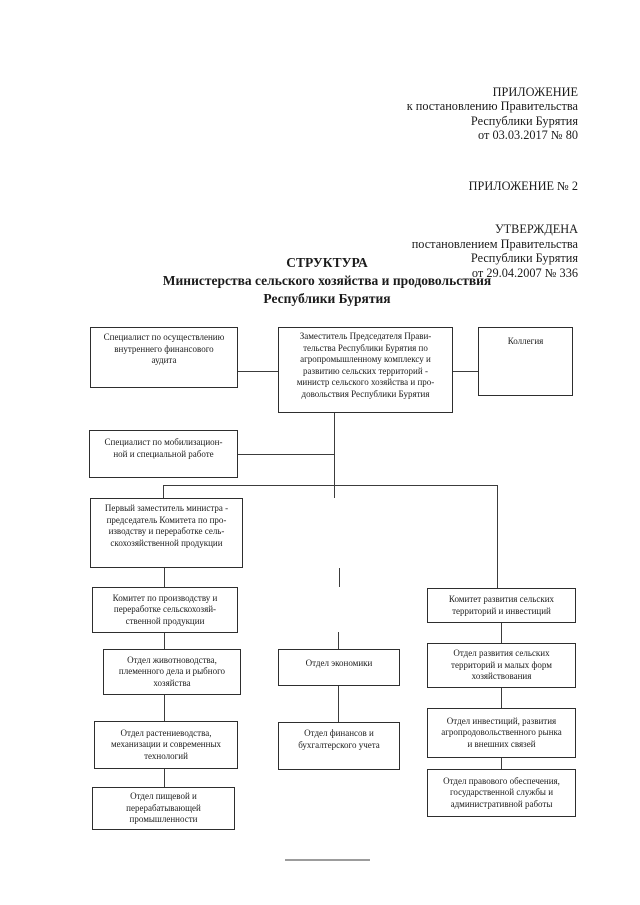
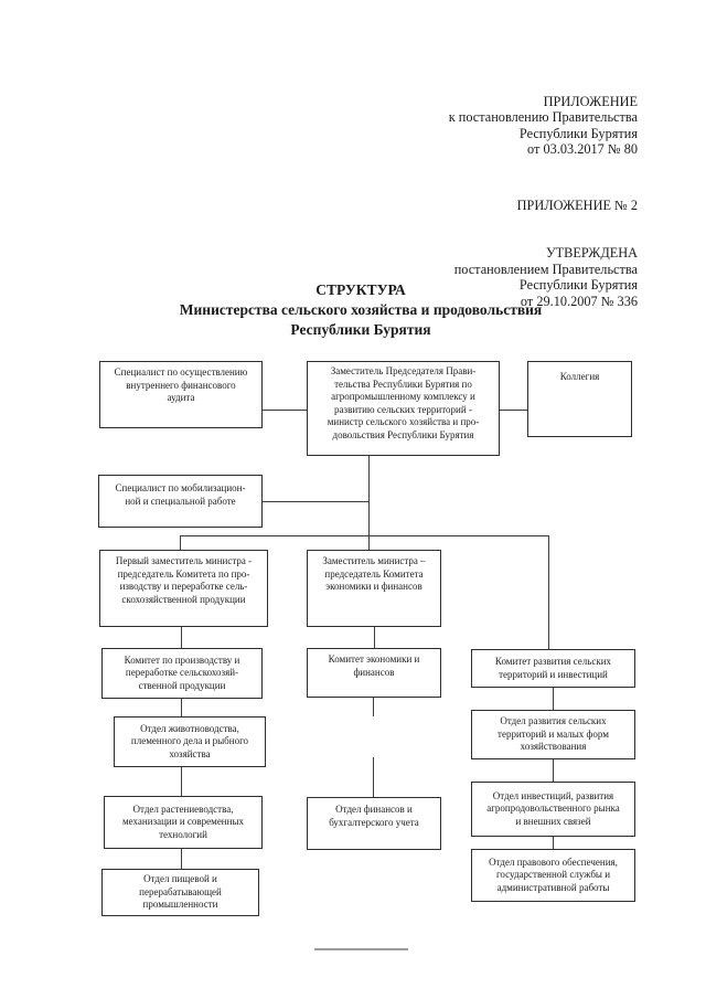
  ПРИЛОЖЕНИЕ к постановлению Правительства Республики Бурятия от 03.03.2017 № 80
  ПРИЛОЖЕНИЕ № 2
- УТВЕРЖДЕНА постановлением Правительства Республики Бурятия от 29.04.2007 № 336
+ УТВЕРЖДЕНА постановлением Правительства Республики Бурятия от 29.10.2007 № 336
  СТРУКТУРА
  Министерства сельского хозяйства и продовольствия
  Республики Бурятия
  Специалист по осуществлению
  внутреннего финансового
  аудита
  Заместитель Председателя Прави-
  тельства Республики Бурятия по
  агропромышленному комплексу и
  развитию сельских территорий -
  министр сельского хозяйства и про-
  довольствия Республики Бурятия
  Коллегия
  Специалист по мобилизацион-
  ной и специальной работе
  Первый заместитель министра -
  председатель Комитета по про-
  изводству и переработке сель-
  скохозяйственной продукции
+ Заместитель министра –
+ председатель Комитета
+ экономики и финансов
  Комитет по производству и
  переработке сельскохозяй-
  ственной продукции
+ Комитет экономики и
+ финансов
  Комитет развития сельских
  территорий и инвестиций
  Отдел животноводства,
  племенного дела и рыбного
  хозяйства
- Отдел экономики
  Отдел финансов и
  бухгалтерского учета
  Отдел развития сельских
  территорий и малых форм
  хозяйствования
  Отдел инвестиций, развития
  агропродовольственного рынка
  и внешних связей
  Отдел правового обеспечения,
  государственной службы и
  административной работы
  Отдел растениеводства,
  механизации и современных
  технологий
  Отдел пищевой и
  перерабатывающей
  промышленности
